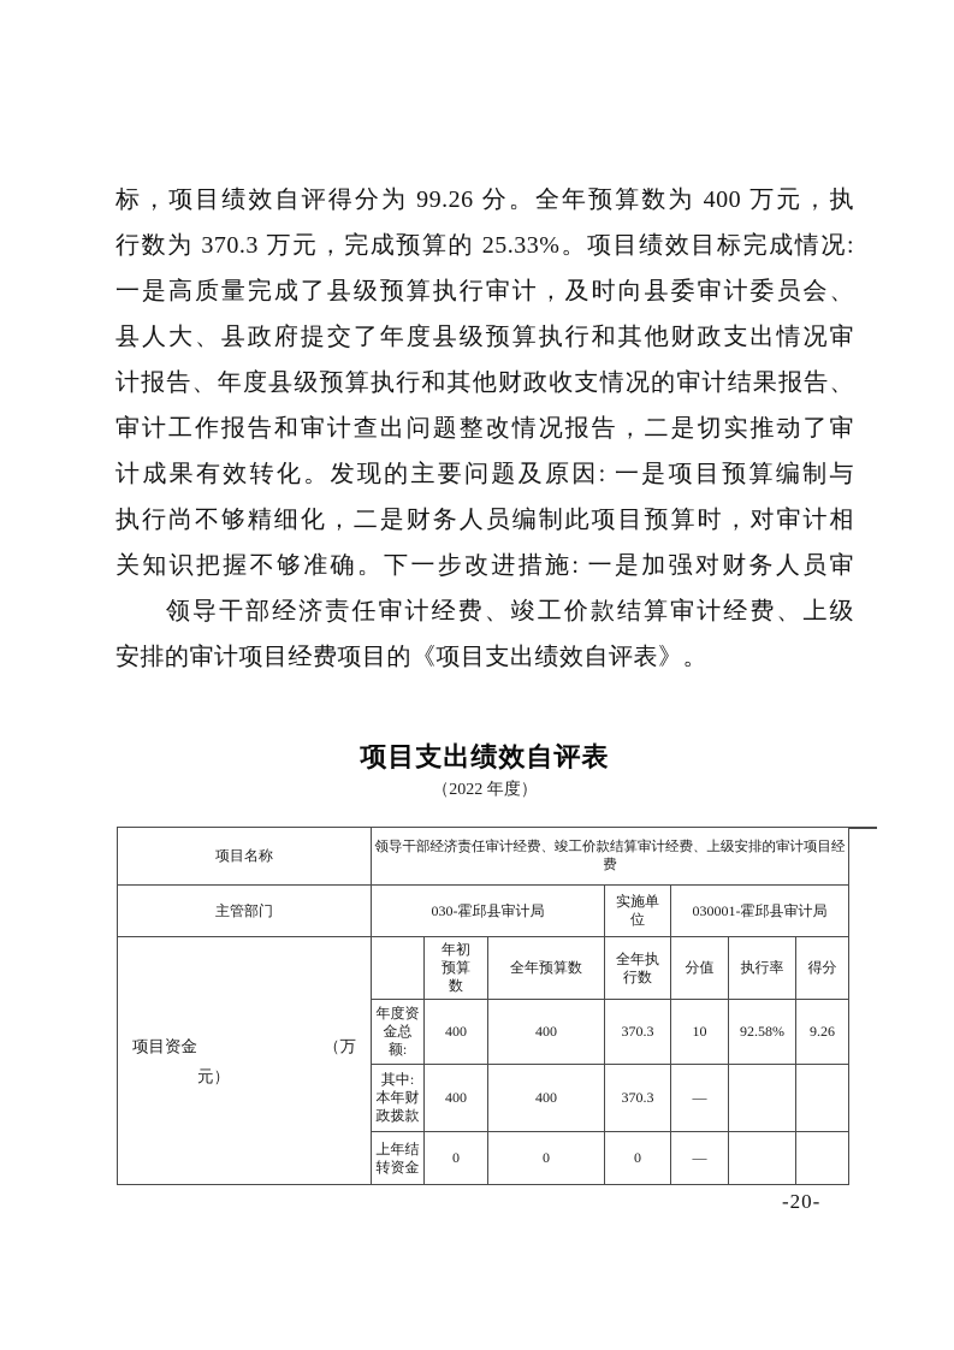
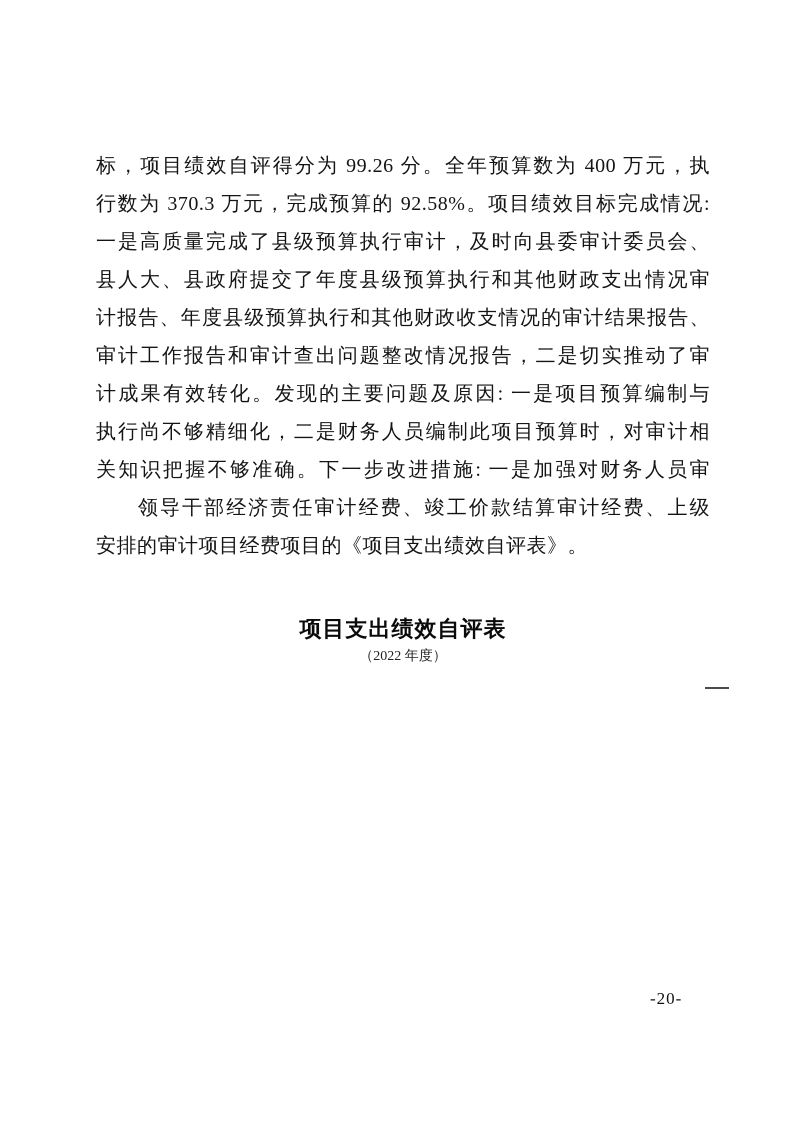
  标，项目绩效自评得分为 99.26 分。全年预算数为 400 万元，执
- 行数为 370.3 万元，完成预算的 25.33%。项目绩效目标完成情况:
+ 行数为 370.3 万元，完成预算的 92.58%。项目绩效目标完成情况:
  一是高质量完成了县级预算执行审计，及时向县委审计委员会、
  县人大、县政府提交了年度县级预算执行和其他财政支出情况审
  计报告、年度县级预算执行和其他财政收支情况的审计结果报告、
  审计工作报告和审计查出问题整改情况报告，二是切实推动了审
  计成果有效转化。发现的主要问题及原因: 一是项目预算编制与
  执行尚不够精细化，二是财务人员编制此项目预算时，对审计相
  关知识把握不够准确。下一步改进措施: 一是加强对财务人员审
  领导干部经济责任审计经费、竣工价款结算审计经费、上级
  安排的审计项目经费项目的《项目支出绩效自评表》。
  项目支出绩效自评表
  （2022 年度）
- 项目名称	领导干部经济责任审计经费、竣工价款结算审计经费、上级安排的审计项目经费
- 主管部门	030-霍邱县审计局	实施单位	030001-霍邱县审计局
- 项目资金 （万 元）		年初预算数	全年预算数	全年执行数	分值	执行率	得分
- 年度资金总额:	400	400	370.3	10	92.58%	9.26
- 其中:本年财政拨款	400	400	370.3	—
- 上年结转资金	0	0	0	—
  -20-
